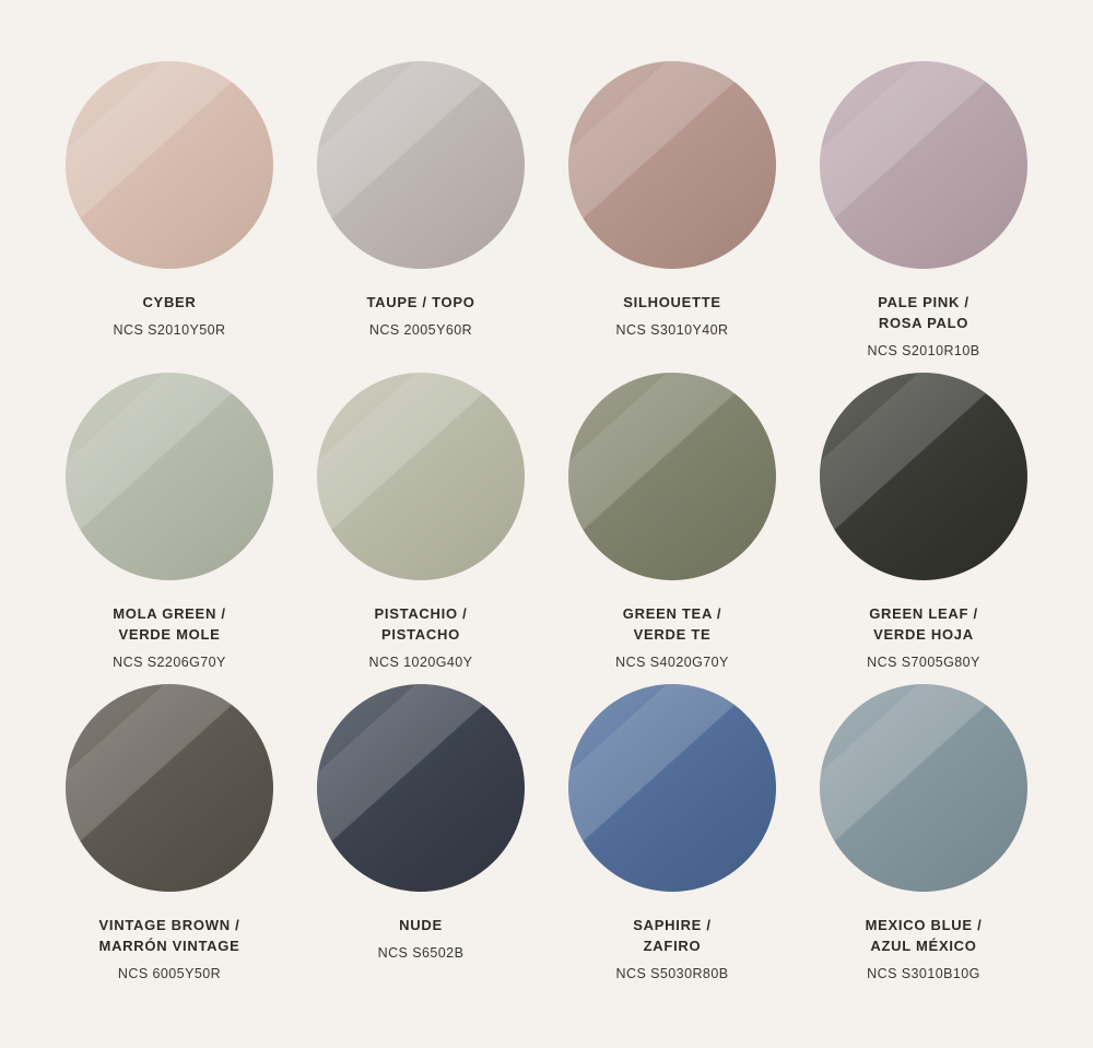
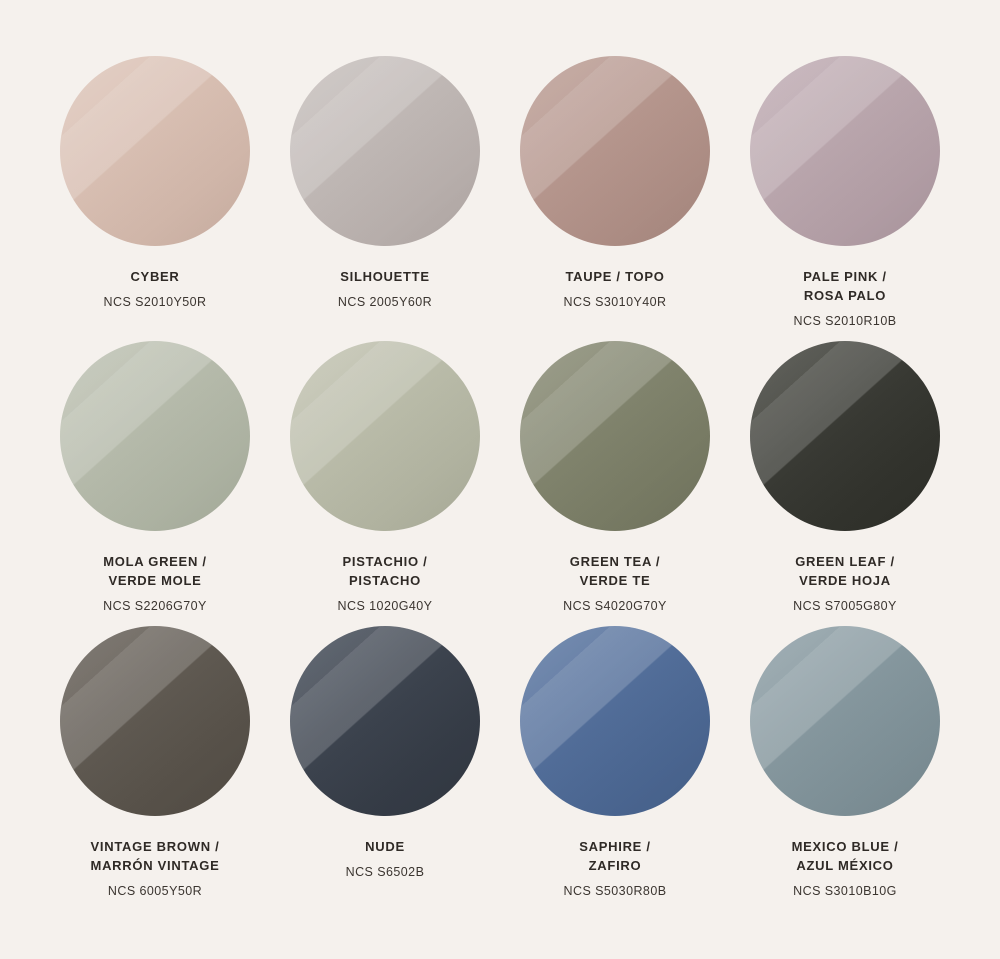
  CYBER
  NCS S2010Y50R
- TAUPE / TOPO
+ SILHOUETTE
  NCS 2005Y60R
- SILHOUETTE
+ TAUPE / TOPO
  NCS S3010Y40R
  PALE PINK /
  ROSA PALO
  NCS S2010R10B
  MOLA GREEN /
  VERDE MOLE
  NCS S2206G70Y
  PISTACHIO /
  PISTACHO
  NCS 1020G40Y
  GREEN TEA /
  VERDE TE
  NCS S4020G70Y
  GREEN LEAF /
  VERDE HOJA
  NCS S7005G80Y
  VINTAGE BROWN /
  MARRÓN VINTAGE
  NCS 6005Y50R
  NUDE
  NCS S6502B
  SAPHIRE /
  ZAFIRO
  NCS S5030R80B
  MEXICO BLUE /
  AZUL MÉXICO
  NCS S3010B10G
